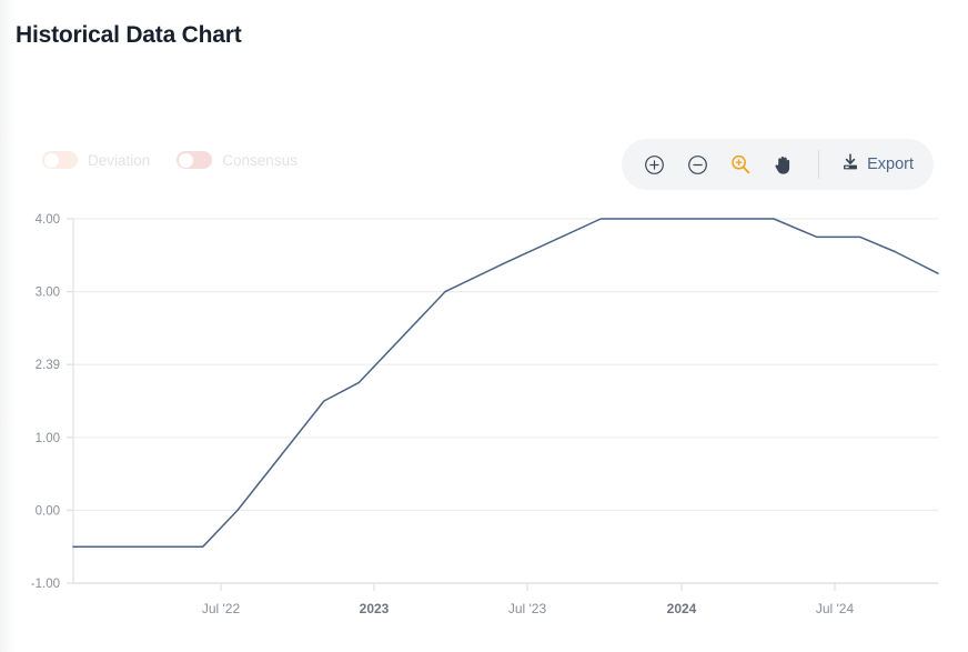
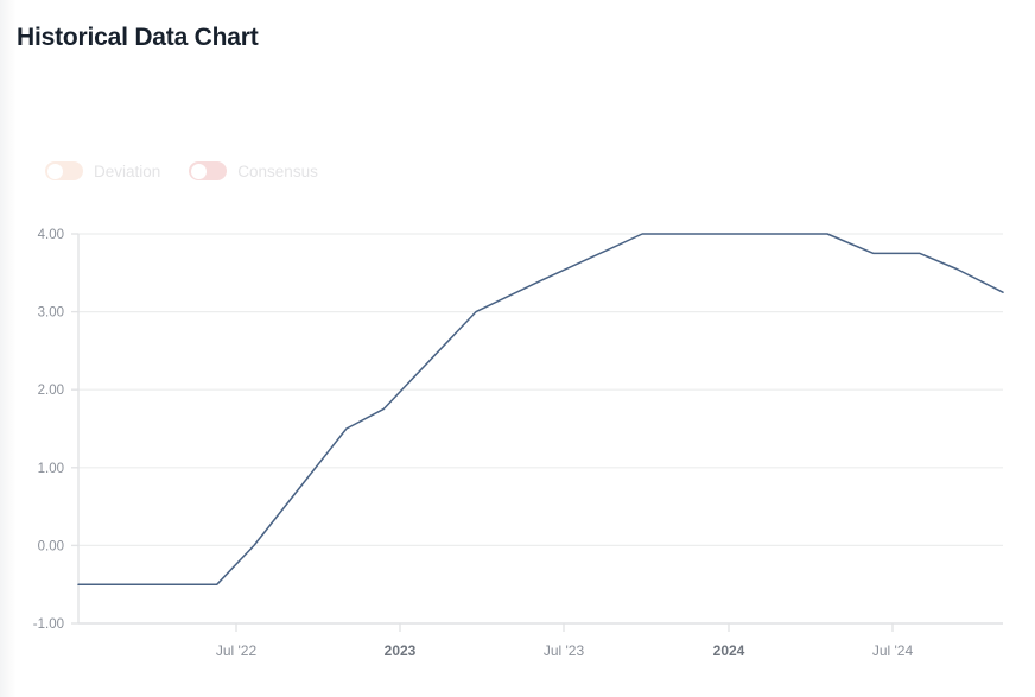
  Historical Data Chart
- Export
  Deviation
  Consensus
  4.00
  3.00
- 2.39
+ 2.00
  1.00
  0.00
  -1.00
  Jul '22
  2023
  Jul '23
  2024
  Jul '24
